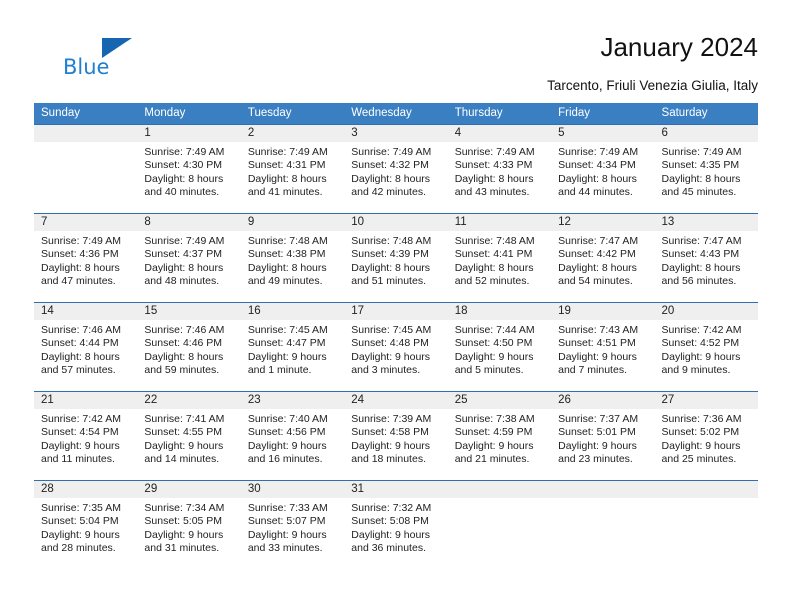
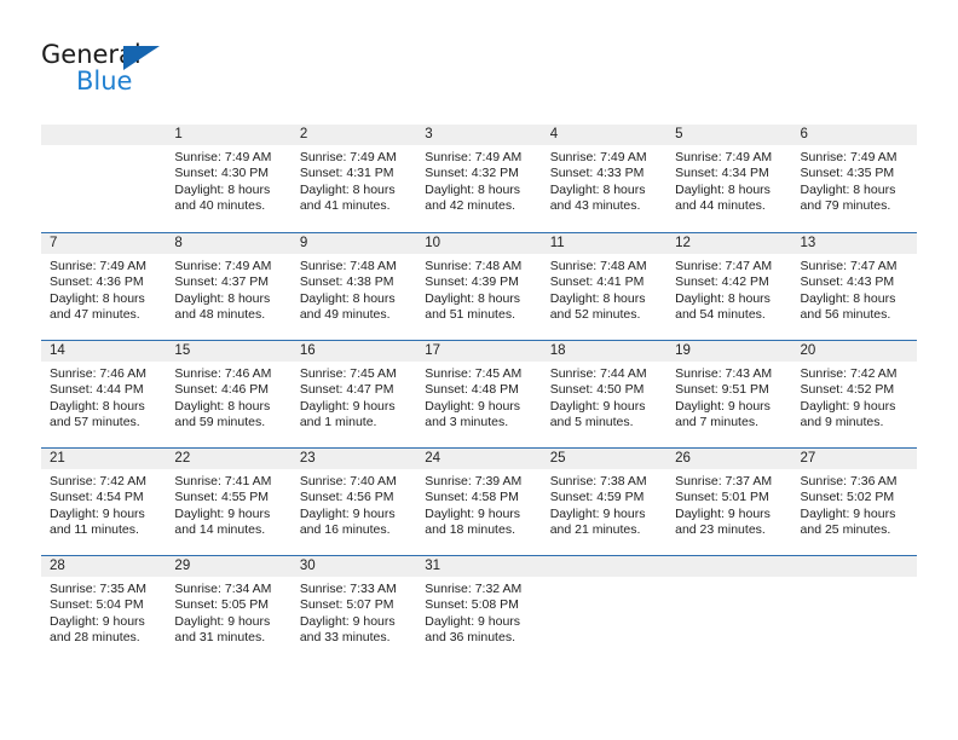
+ General
  Blue
- January 2024
- Tarcento, Friuli Venezia Giulia, Italy
- Sunday
- Monday
- Tuesday
- Wednesday
- Thursday
- Friday
- Saturday
  1
  Sunrise: 7:49 AM
  Sunset: 4:30 PM
  Daylight: 8 hours
  and 40 minutes.
  2
  Sunrise: 7:49 AM
  Sunset: 4:31 PM
  Daylight: 8 hours
  and 41 minutes.
  3
  Sunrise: 7:49 AM
  Sunset: 4:32 PM
  Daylight: 8 hours
  and 42 minutes.
  4
  Sunrise: 7:49 AM
  Sunset: 4:33 PM
  Daylight: 8 hours
  and 43 minutes.
  5
  Sunrise: 7:49 AM
  Sunset: 4:34 PM
  Daylight: 8 hours
  and 44 minutes.
  6
  Sunrise: 7:49 AM
  Sunset: 4:35 PM
  Daylight: 8 hours
- and 45 minutes.
+ and 79 minutes.
  7
  Sunrise: 7:49 AM
  Sunset: 4:36 PM
  Daylight: 8 hours
  and 47 minutes.
  8
  Sunrise: 7:49 AM
  Sunset: 4:37 PM
  Daylight: 8 hours
  and 48 minutes.
  9
  Sunrise: 7:48 AM
  Sunset: 4:38 PM
  Daylight: 8 hours
  and 49 minutes.
  10
  Sunrise: 7:48 AM
  Sunset: 4:39 PM
  Daylight: 8 hours
  and 51 minutes.
  11
  Sunrise: 7:48 AM
  Sunset: 4:41 PM
  Daylight: 8 hours
  and 52 minutes.
  12
  Sunrise: 7:47 AM
  Sunset: 4:42 PM
  Daylight: 8 hours
  and 54 minutes.
  13
  Sunrise: 7:47 AM
  Sunset: 4:43 PM
  Daylight: 8 hours
  and 56 minutes.
  14
  Sunrise: 7:46 AM
  Sunset: 4:44 PM
  Daylight: 8 hours
  and 57 minutes.
  15
  Sunrise: 7:46 AM
  Sunset: 4:46 PM
  Daylight: 8 hours
  and 59 minutes.
  16
  Sunrise: 7:45 AM
  Sunset: 4:47 PM
  Daylight: 9 hours
  and 1 minute.
  17
  Sunrise: 7:45 AM
  Sunset: 4:48 PM
  Daylight: 9 hours
  and 3 minutes.
  18
  Sunrise: 7:44 AM
  Sunset: 4:50 PM
  Daylight: 9 hours
  and 5 minutes.
  19
  Sunrise: 7:43 AM
- Sunset: 4:51 PM
+ Sunset: 9:51 PM
  Daylight: 9 hours
  and 7 minutes.
  20
  Sunrise: 7:42 AM
  Sunset: 4:52 PM
  Daylight: 9 hours
  and 9 minutes.
  21
  Sunrise: 7:42 AM
  Sunset: 4:54 PM
  Daylight: 9 hours
  and 11 minutes.
  22
  Sunrise: 7:41 AM
  Sunset: 4:55 PM
  Daylight: 9 hours
  and 14 minutes.
  23
  Sunrise: 7:40 AM
  Sunset: 4:56 PM
  Daylight: 9 hours
  and 16 minutes.
  24
  Sunrise: 7:39 AM
  Sunset: 4:58 PM
  Daylight: 9 hours
  and 18 minutes.
  25
  Sunrise: 7:38 AM
  Sunset: 4:59 PM
  Daylight: 9 hours
  and 21 minutes.
  26
  Sunrise: 7:37 AM
  Sunset: 5:01 PM
  Daylight: 9 hours
  and 23 minutes.
  27
  Sunrise: 7:36 AM
  Sunset: 5:02 PM
  Daylight: 9 hours
  and 25 minutes.
  28
  Sunrise: 7:35 AM
  Sunset: 5:04 PM
  Daylight: 9 hours
  and 28 minutes.
  29
  Sunrise: 7:34 AM
  Sunset: 5:05 PM
  Daylight: 9 hours
  and 31 minutes.
  30
  Sunrise: 7:33 AM
  Sunset: 5:07 PM
  Daylight: 9 hours
  and 33 minutes.
  31
  Sunrise: 7:32 AM
  Sunset: 5:08 PM
  Daylight: 9 hours
  and 36 minutes.
